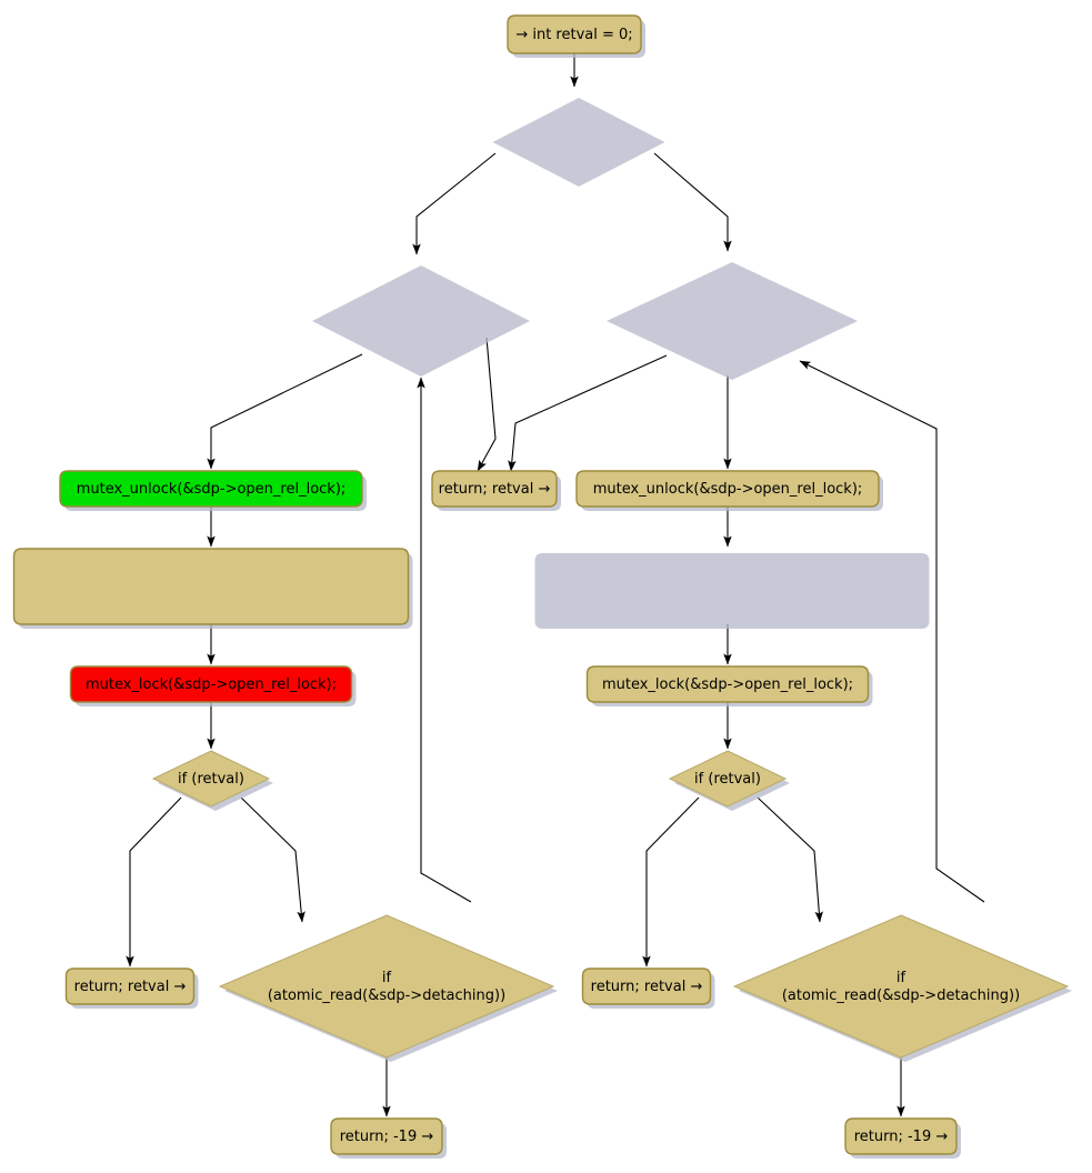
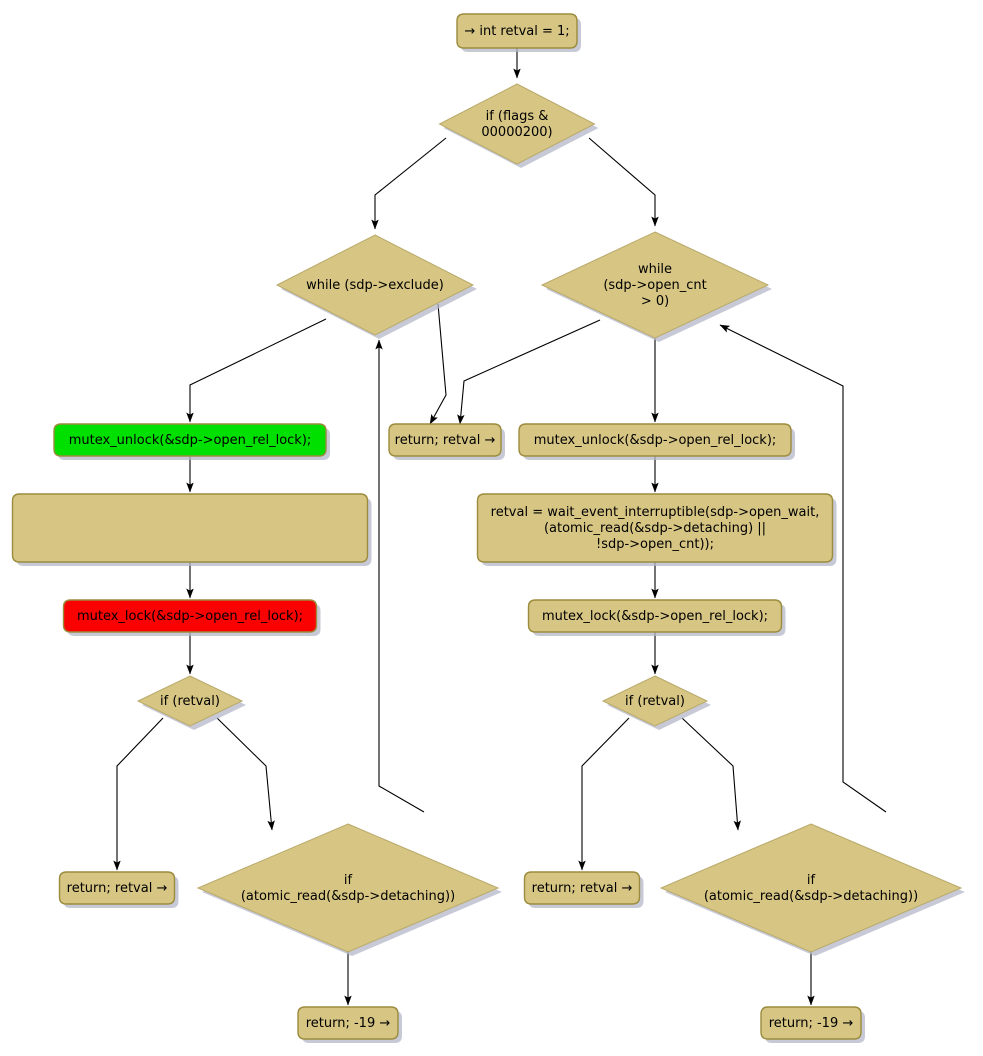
- → int retval = 0;
+ → int retval = 1;
+ if (flags & 00000200)
+ while (sdp->exclude)
+ while (sdp->open_cnt > 0)
  mutex_unlock(&sdp->open_rel_lock);
  return; retval →
  mutex_unlock(&sdp->open_rel_lock);
+ retval = wait_event_interruptible(sdp->open_wait, (atomic_read(&sdp->detaching) || !sdp->open_cnt));
  mutex_lock(&sdp->open_rel_lock);
  mutex_lock(&sdp->open_rel_lock);
  if (retval)
  if (retval)
  return; retval →
  if (atomic_read(&sdp->detaching))
  return; retval →
  if (atomic_read(&sdp->detaching))
  return; -19 →
  return; -19 →
